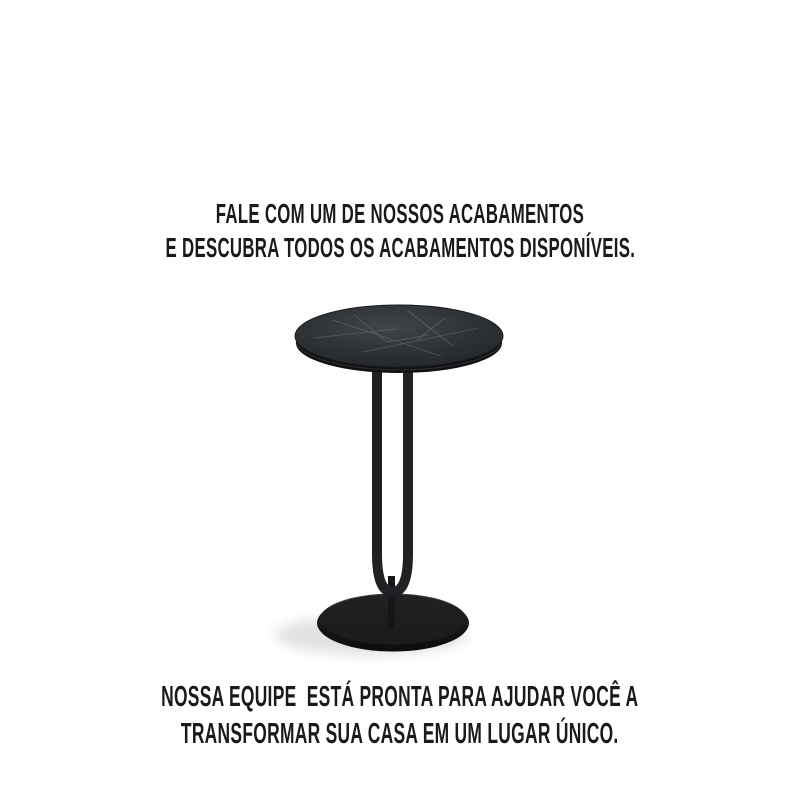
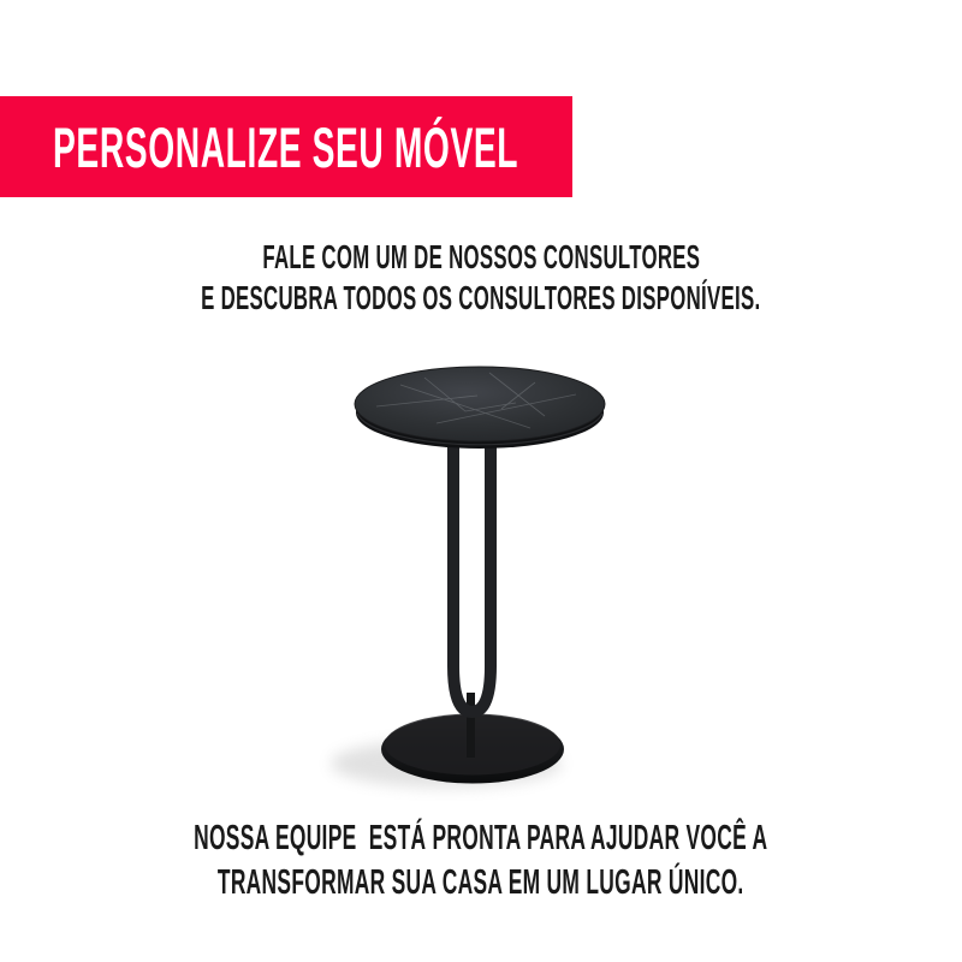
+ PERSONALIZE SEU MÓVEL
- FALE COM UM DE NOSSOS ACABAMENTOS
+ FALE COM UM DE NOSSOS CONSULTORES
- E DESCUBRA TODOS OS ACABAMENTOS DISPONÍVEIS.
+ E DESCUBRA TODOS OS CONSULTORES DISPONÍVEIS.
  NOSSA EQUIPE ESTÁ PRONTA PARA AJUDAR VOCÊ A
  TRANSFORMAR SUA CASA EM UM LUGAR ÚNICO.
